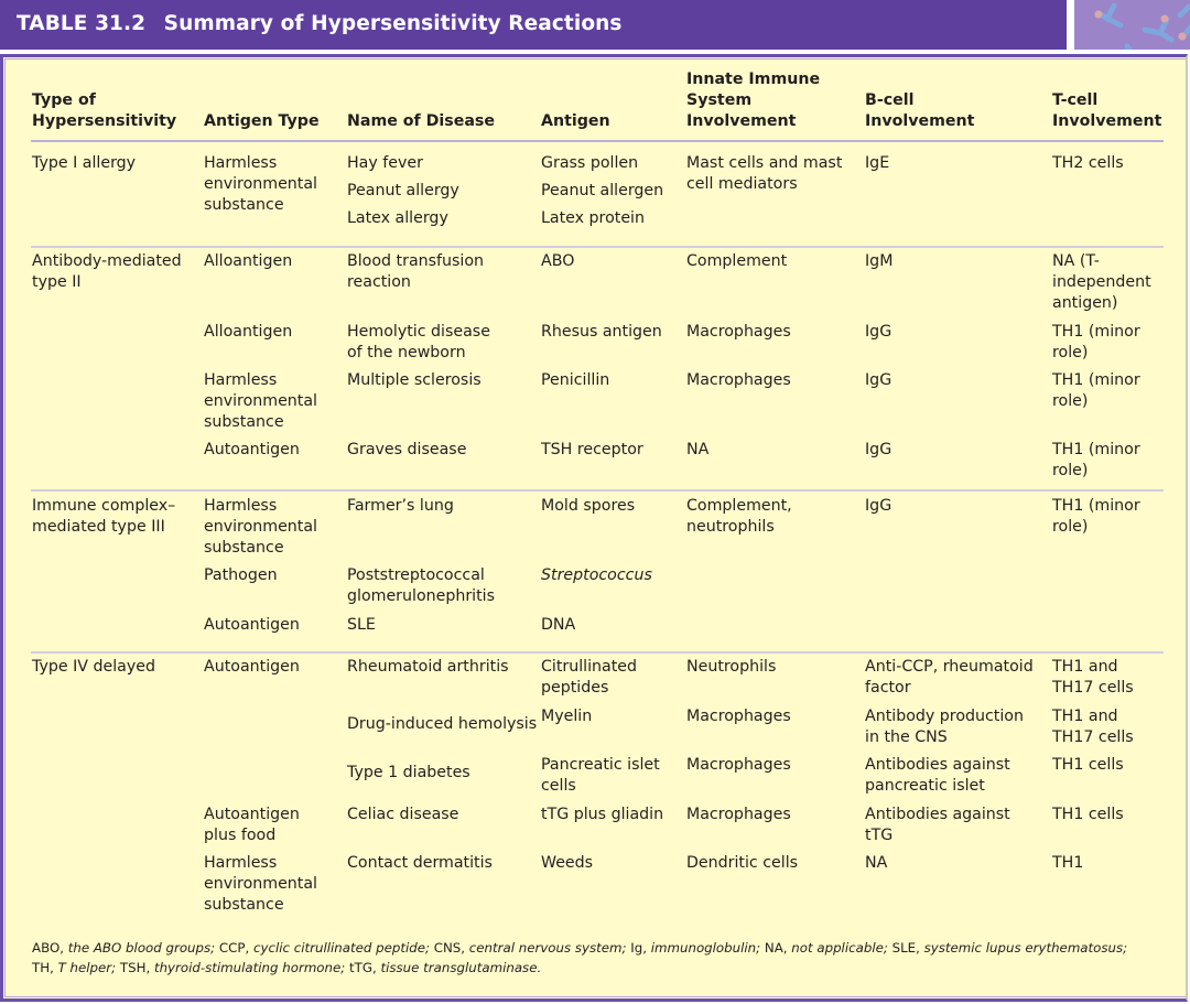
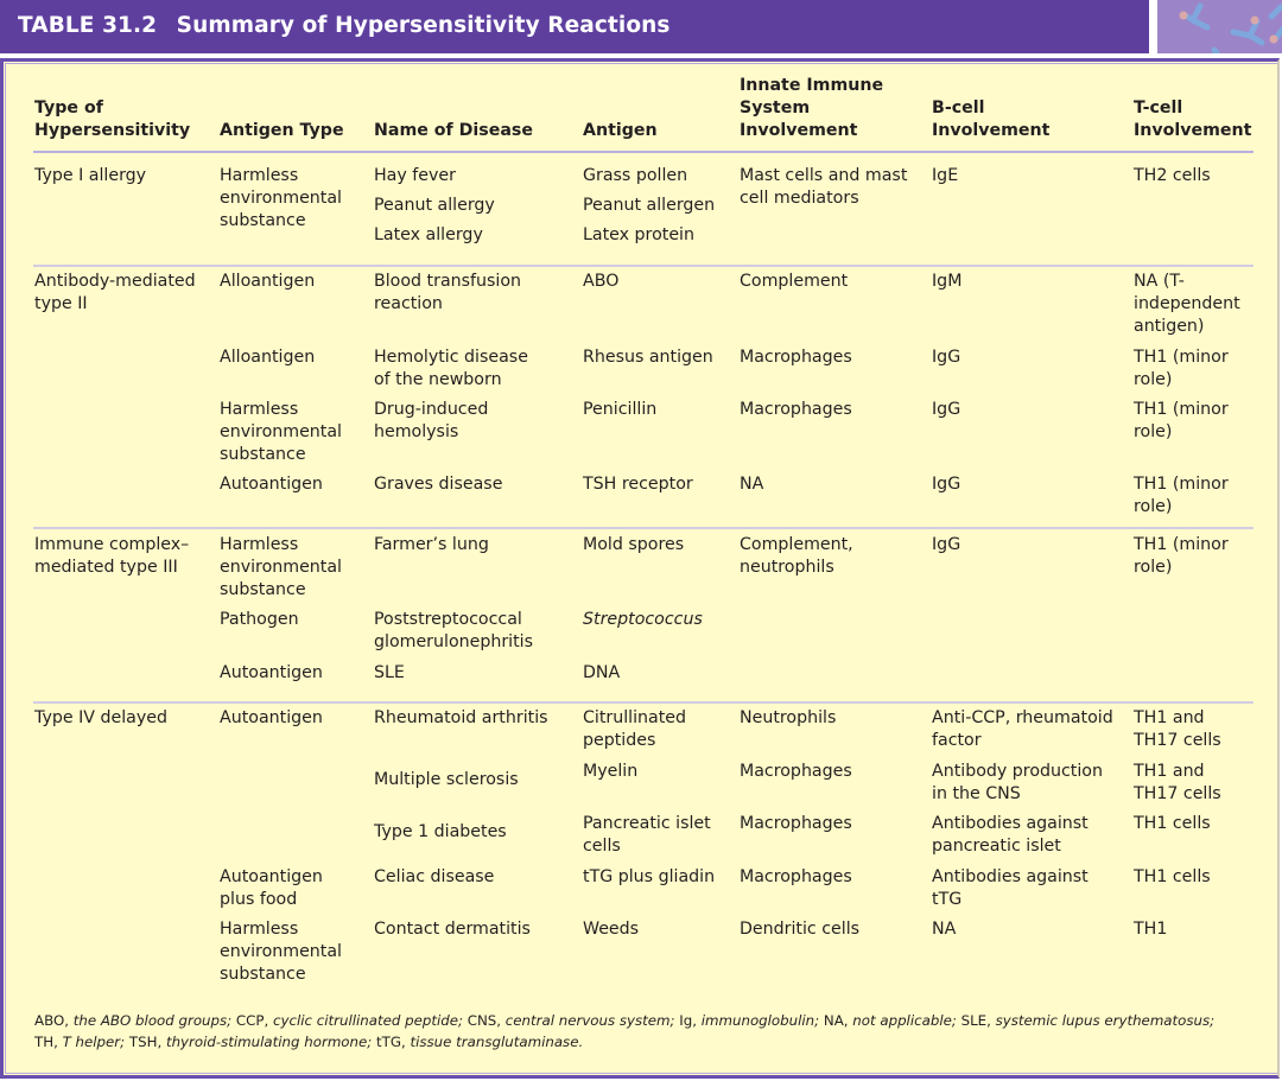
  TABLE 31.2 Summary of Hypersensitivity Reactions
  Type of
  Hypersensitivity
  Antigen Type
  Name of Disease
  Antigen
  Innate Immune
  System
  Involvement
  B-cell
  Involvement
  T-cell
  Involvement
  Type I allergy
  Harmless environmental substance
  Hay fever
  Peanut allergy
  Latex allergy
  Grass pollen
  Peanut allergen
  Latex protein
  Mast cells and mast cell mediators
  IgE
  TH2 cells
  Antibody-mediated type II
  Alloantigen
  Blood transfusion reaction
  ABO
  Complement
  IgM
  NA (T-independent antigen)
  Alloantigen
  Hemolytic disease of the newborn
  Rhesus antigen
  Macrophages
  IgG
  TH1 (minor role)
  Harmless environmental substance
- Multiple sclerosis
+ Drug-induced hemolysis
  Penicillin
  Macrophages
  IgG
  TH1 (minor role)
  Autoantigen
  Graves disease
  TSH receptor
  NA
  IgG
  TH1 (minor role)
  Immune complex–mediated type III
  Harmless environmental substance
  Farmer’s lung
  Mold spores
  Complement, neutrophils
  IgG
  TH1 (minor role)
  Pathogen
  Poststreptococcal glomerulonephritis
  Streptococcus
  Autoantigen
  SLE
  DNA
  Type IV delayed
  Autoantigen
  Rheumatoid arthritis
  Citrullinated peptides
  Neutrophils
  Anti-CCP, rheumatoid factor
  TH1 and TH17 cells
- Drug-induced hemolysis
+ Multiple sclerosis
  Myelin
  Macrophages
  Antibody production in the CNS
  TH1 and TH17 cells
  Type 1 diabetes
  Pancreatic islet cells
  Macrophages
  Antibodies against pancreatic islet
  TH1 cells
  Autoantigen plus food
  Celiac disease
  tTG plus gliadin
  Macrophages
  Antibodies against tTG
  TH1 cells
  Harmless environmental substance
  Contact dermatitis
  Weeds
  Dendritic cells
  NA
  TH1
  ABO, the ABO blood groups; CCP, cyclic citrullinated peptide; CNS, central nervous system; Ig, immunoglobulin; NA, not applicable; SLE, systemic lupus erythematosus;
  TH, T helper; TSH, thyroid-stimulating hormone; tTG, tissue transglutaminase.
